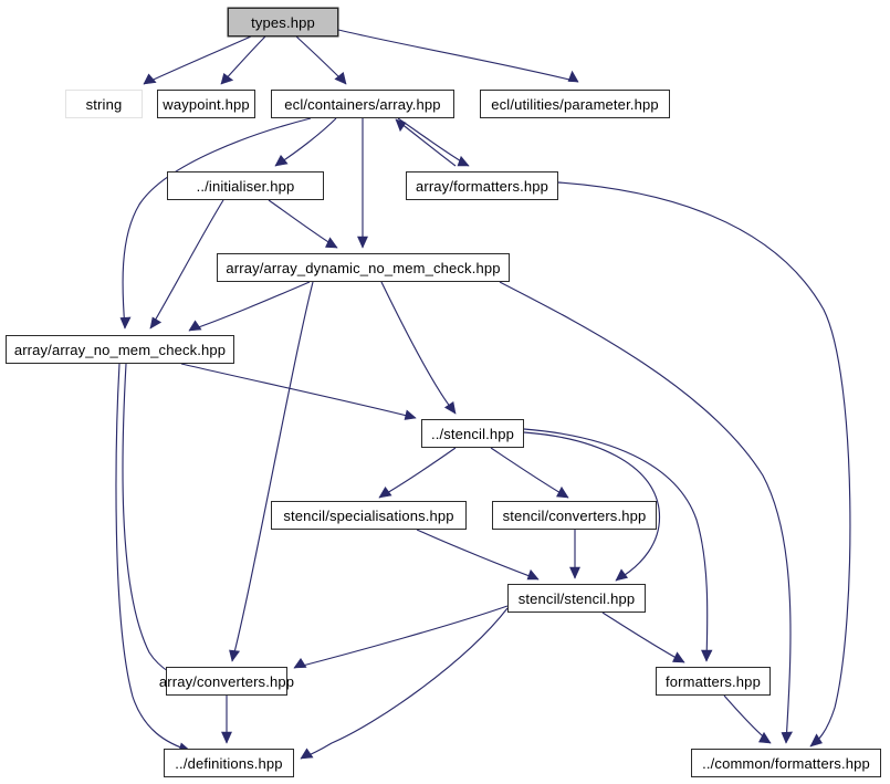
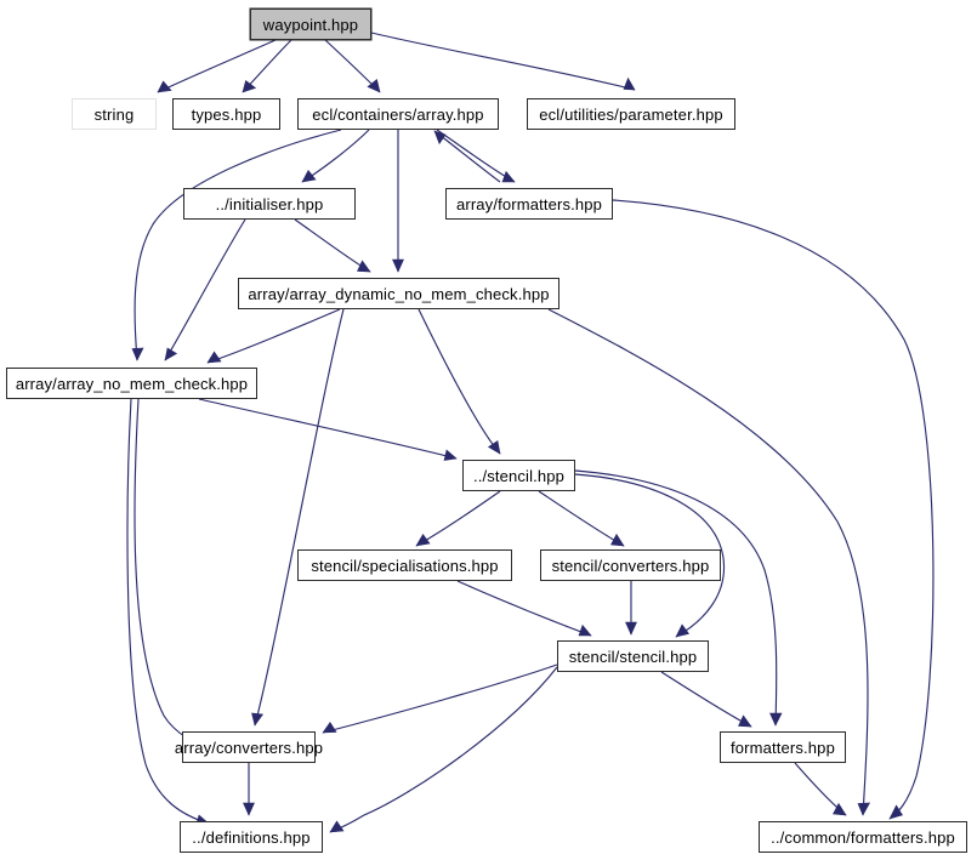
- types.hpp
+ waypoint.hpp
  string
- waypoint.hpp
+ types.hpp
  ecl/containers/array.hpp
  ecl/utilities/parameter.hpp
  ../initialiser.hpp
  array/formatters.hpp
  array/array_dynamic_no_mem_check.hpp
  array/array_no_mem_check.hpp
  ../stencil.hpp
  stencil/specialisations.hpp
  stencil/converters.hpp
  stencil/stencil.hpp
  array/converters.hpp
  formatters.hpp
  ../definitions.hpp
  ../common/formatters.hpp
